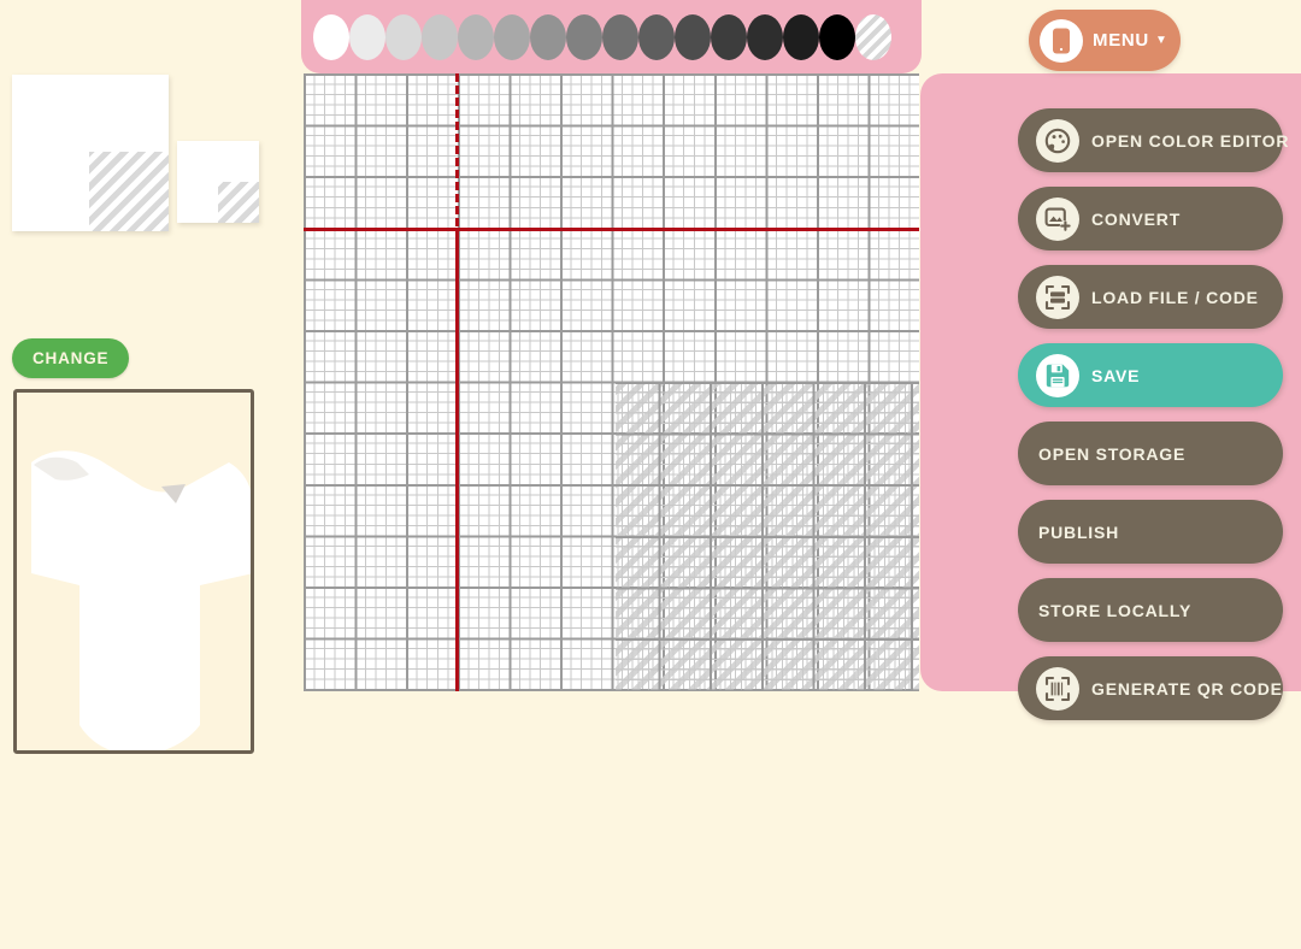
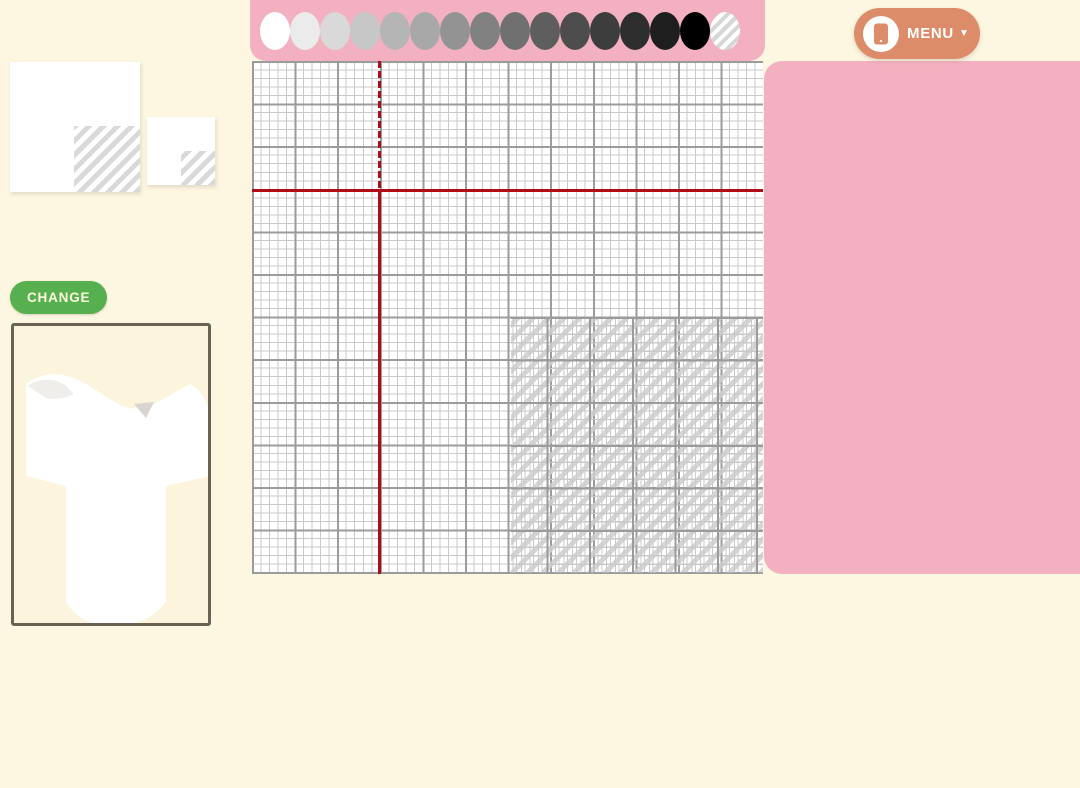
  CHANGE
  MENU
  ▼
- OPEN COLOR EDITOR
- CONVERT
- LOAD FILE / CODE
- SAVE
- OPEN STORAGE
- PUBLISH
- STORE LOCALLY
- GENERATE QR CODE
